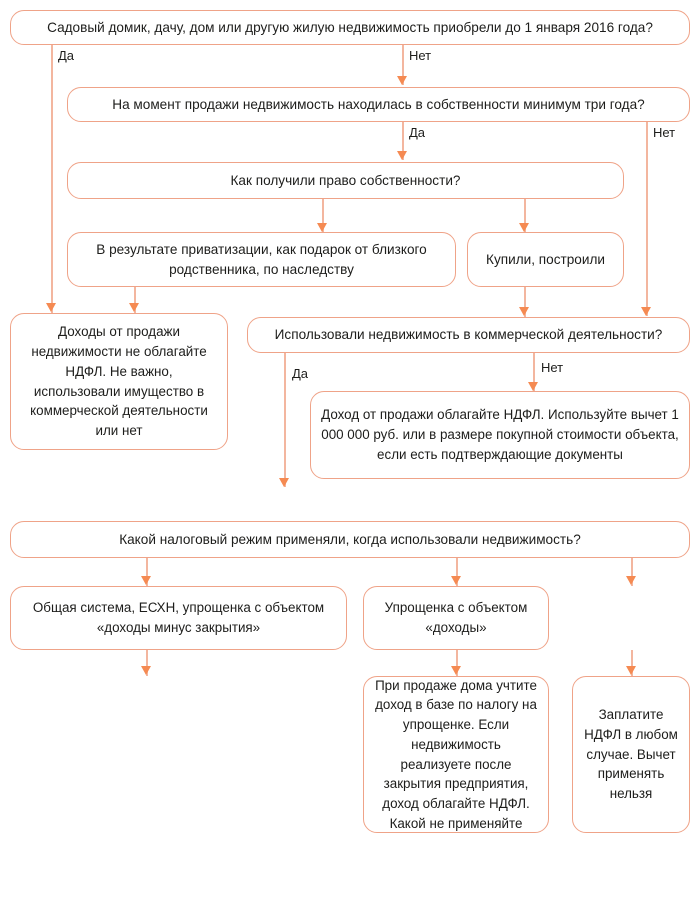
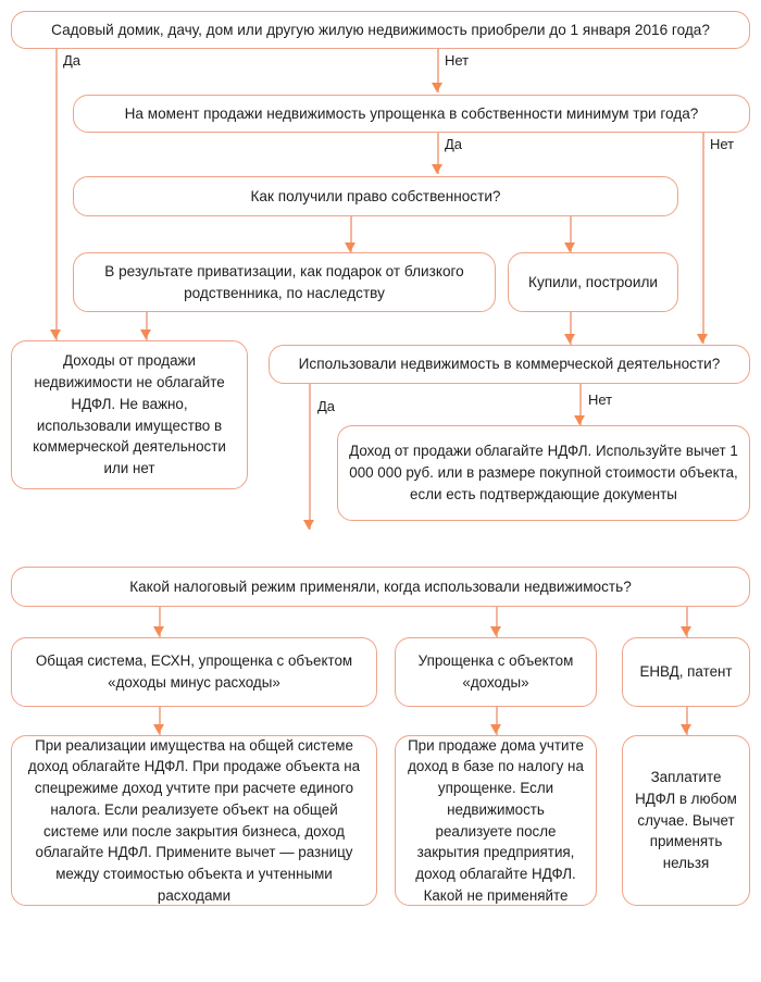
  Да
  Нет
  Да
  Нет
  Да
  Нет
  Садовый домик, дачу, дом или другую жилую недвижимость приобрели до 1 января 2016 года?
- На момент продажи недвижимость находилась в собственности минимум три года?
+ На момент продажи недвижимость упрощенка в собственности минимум три года?
  Как получили право собственности?
  В результате приватизации, как подарок от близкого родственника, по наследству
  Купили, построили
  Доходы от продажи недвижимости не облагайте НДФЛ. Не важно, использовали имущество в коммерческой деятельности или нет
  Использовали недвижимость в коммерческой деятельности?
  Доход от продажи облагайте НДФЛ. Используйте вычет 1 000 000 руб. или в размере покупной стоимости объекта, если есть подтверждающие документы
  Какой налоговый режим применяли, когда использовали недвижимость?
- Общая система, ЕСХН, упрощенка с объектом «доходы минус закрытия»
+ Общая система, ЕСХН, упрощенка с объектом «доходы минус расходы»
  Упрощенка с объектом «доходы»
+ ЕНВД, патент
+ При реализации имущества на общей системе доход облагайте НДФЛ. При продаже объекта на спецрежиме доход учтите при расчете единого налога. Если реализуете объект на общей системе или после закрытия бизнеса, доход облагайте НДФЛ. Примените вычет — разницу между стоимостью объекта и учтенными расходами
  При продаже дома учтите доход в базе по налогу на упрощенке. Если недвижимость реализуете после закрытия предприятия, доход облагайте НДФЛ. Какой не применяйте
  Заплатите НДФЛ в любом случае. Вычет применять нельзя
